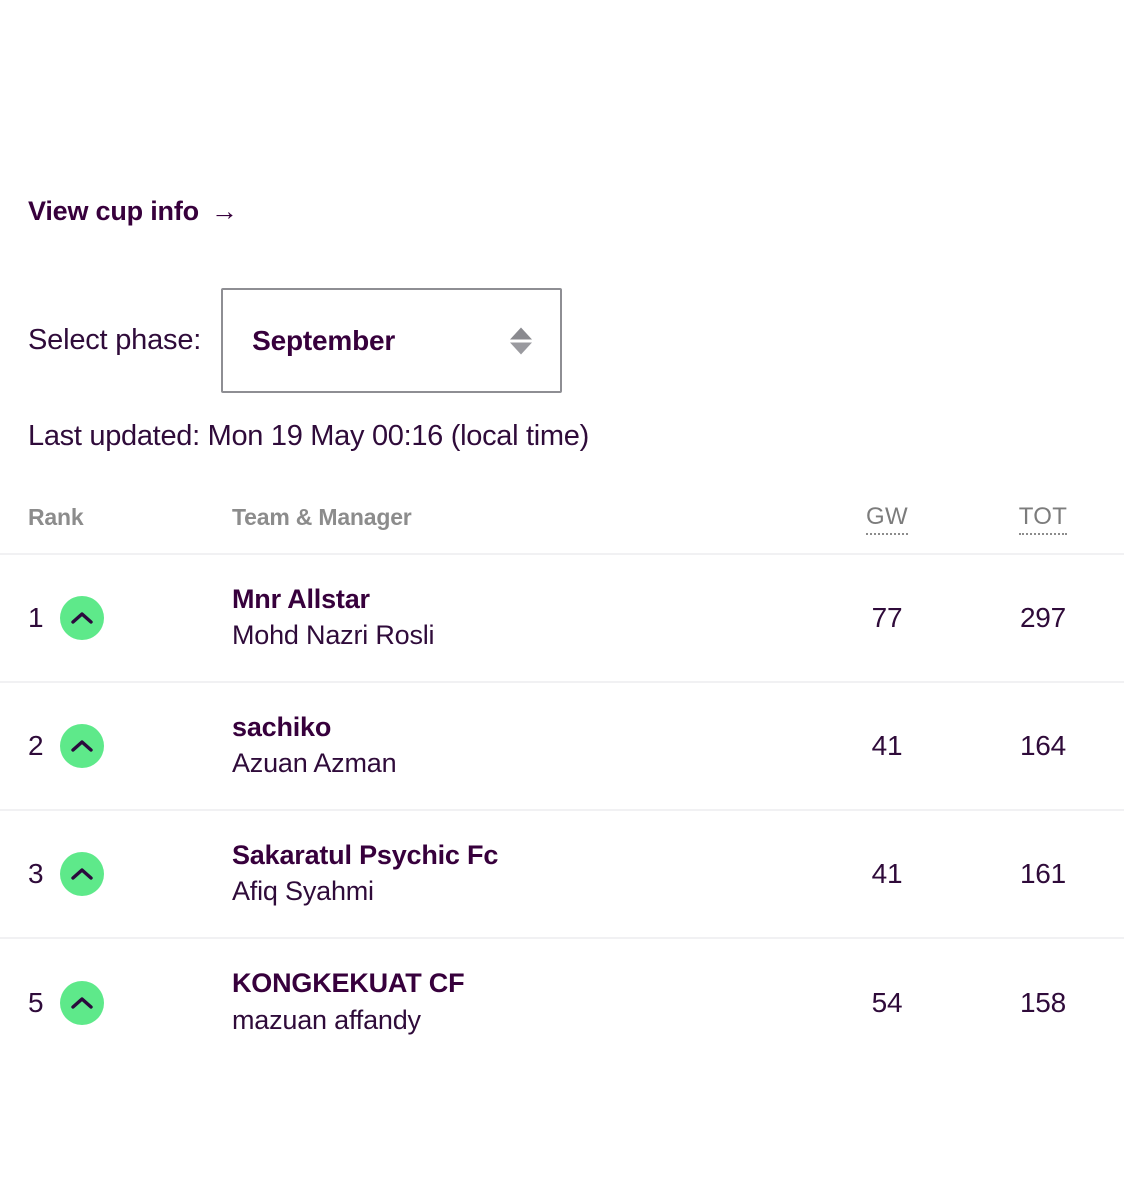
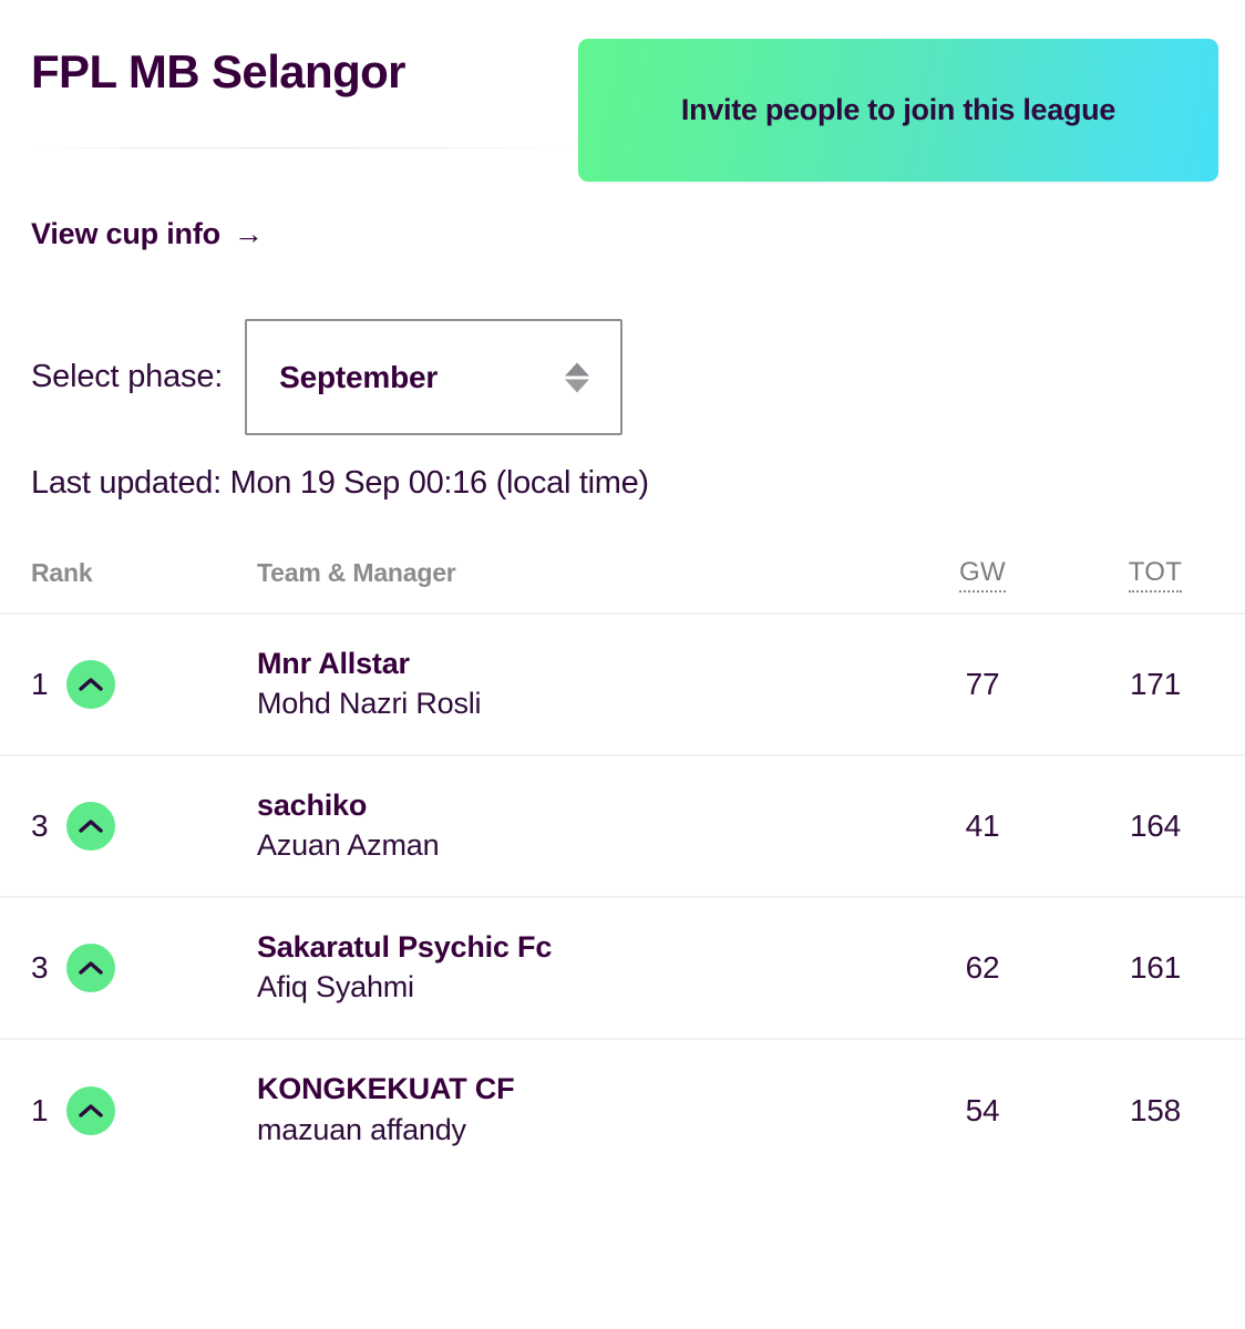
+ FPL MB Selangor
+ Invite people to join this league
  View cup info
  →
  Select phase:
  September
- Last updated: Mon 19 May 00:16 (local time)
+ Last updated: Mon 19 Sep 00:16 (local time)
  Rank	Team & Manager	GW	TOT
- 1	Mnr Allstar Mohd Nazri Rosli	77	297
+ 1	Mnr Allstar Mohd Nazri Rosli	77	171
- 2	sachiko Azuan Azman	41	164
+ 3	sachiko Azuan Azman	41	164
- 3	Sakaratul Psychic Fc Afiq Syahmi	41	161
+ 3	Sakaratul Psychic Fc Afiq Syahmi	62	161
- 5	KONGKEKUAT CF mazuan affandy	54	158
+ 1	KONGKEKUAT CF mazuan affandy	54	158
